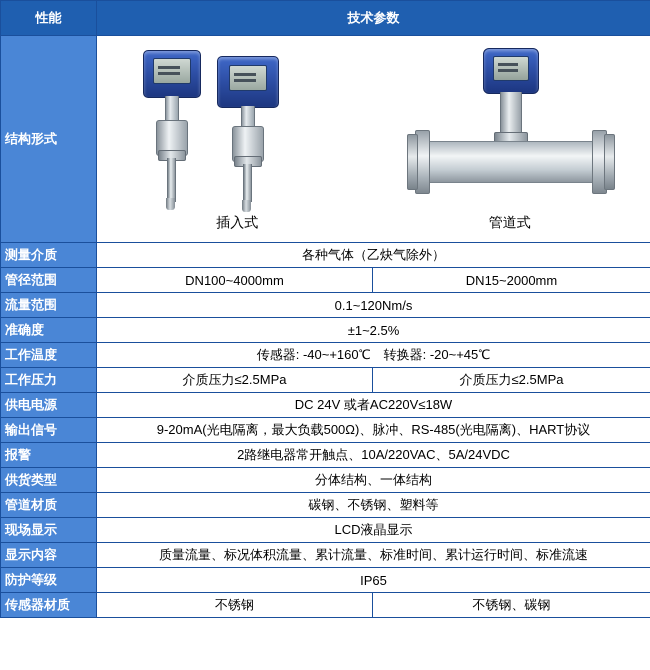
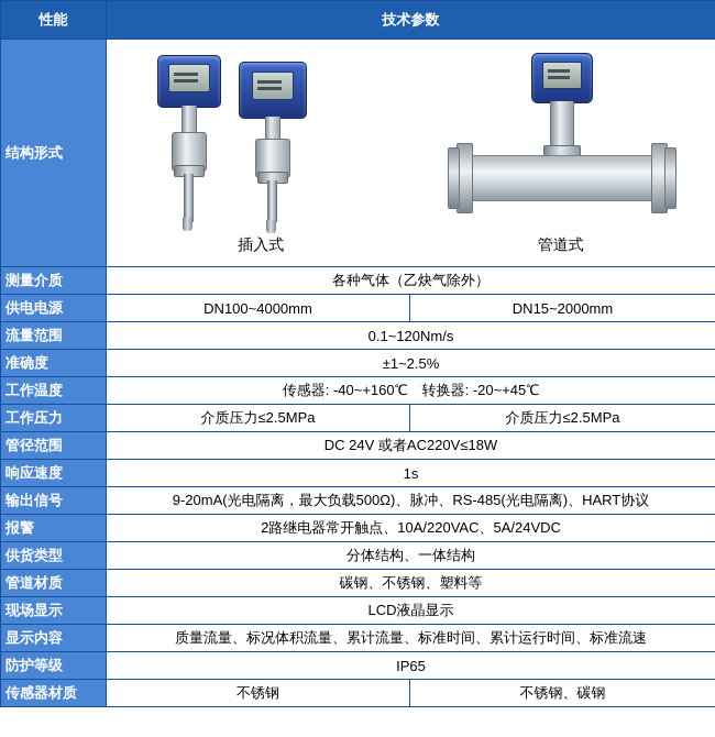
  性能	技术参数
  结构形式	插入式 管道式
  测量介质	各种气体（乙炔气除外）
- 管径范围	DN100~4000mm	DN15~2000mm
+ 供电电源	DN100~4000mm	DN15~2000mm
  流量范围	0.1~120Nm/s
  准确度	±1~2.5%
  工作温度	传感器: -40~+160℃ 转换器: -20~+45℃
  工作压力	介质压力≤2.5MPa	介质压力≤2.5MPa
- 供电电源	DC 24V 或者AC220V≤18W
+ 管径范围	DC 24V 或者AC220V≤18W
+ 响应速度	1s
  输出信号	9-20mA(光电隔离，最大负载500Ω)、脉冲、RS-485(光电隔离)、HART协议
  报警	2路继电器常开触点、10A/220VAC、5A/24VDC
  供货类型	分体结构、一体结构
  管道材质	碳钢、不锈钢、塑料等
  现场显示	LCD液晶显示
  显示内容	质量流量、标况体积流量、累计流量、标准时间、累计运行时间、标准流速
  防护等级	IP65
  传感器材质	不锈钢	不锈钢、碳钢
